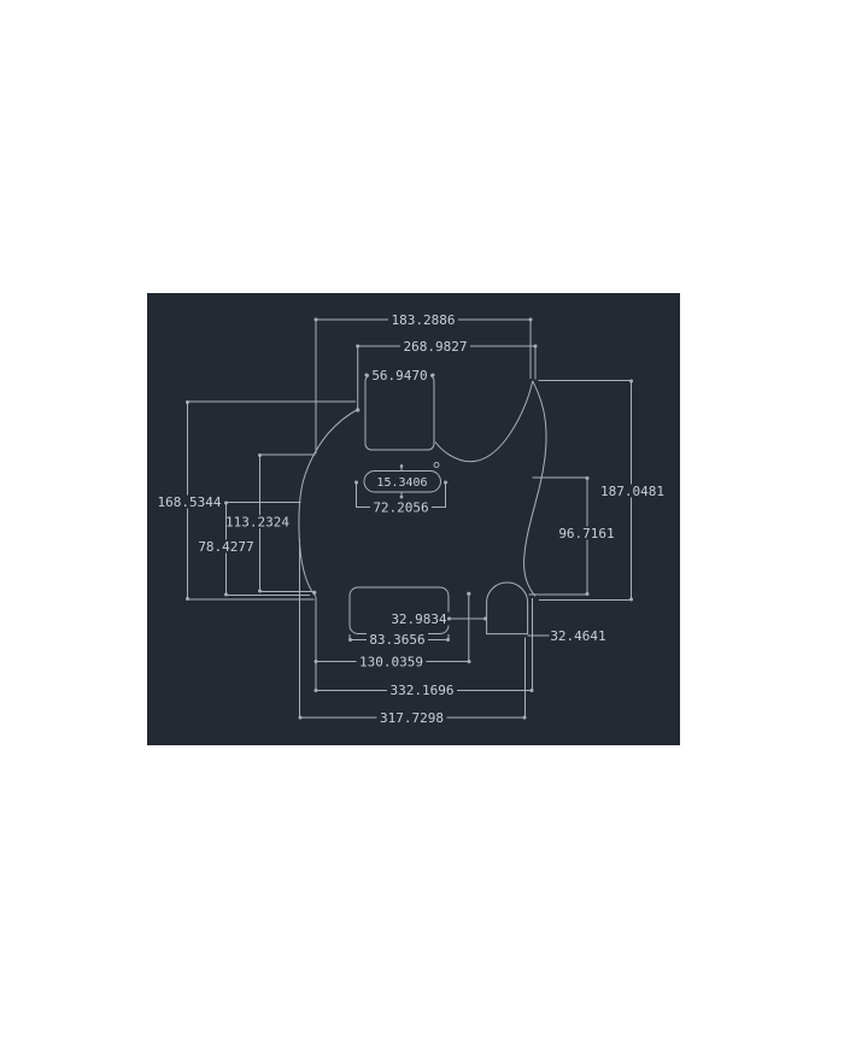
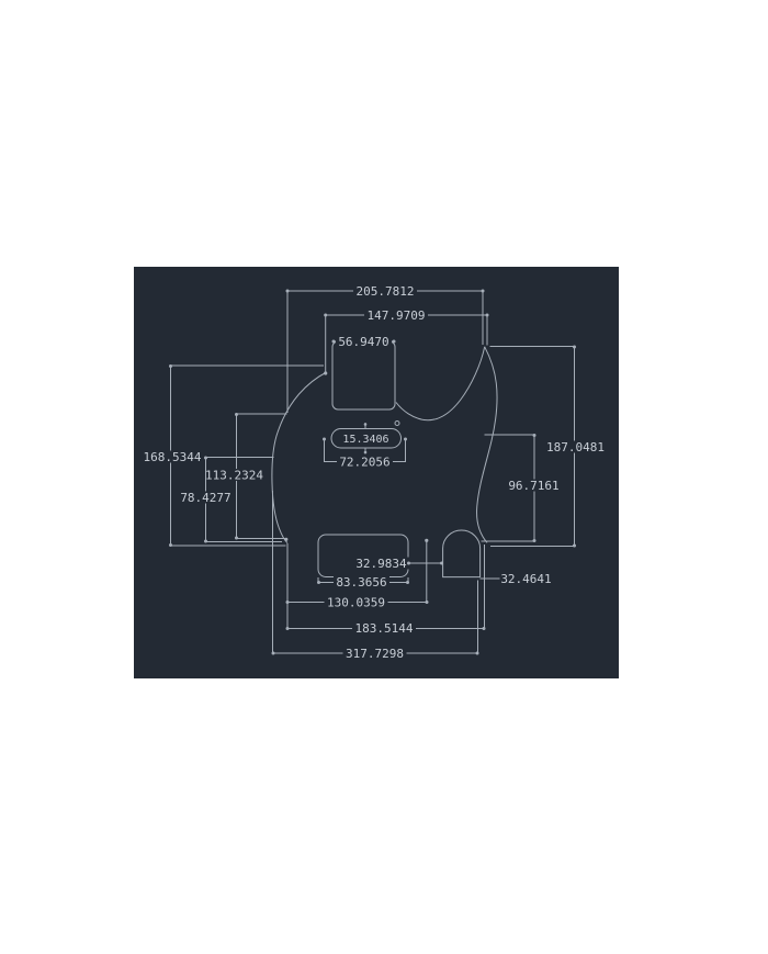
- 183.2886
+ 205.7812
- 268.9827
+ 147.9709
  56.9470
  168.5344
  113.2324
  78.4277
  187.0481
  96.7161
  15.3406
  72.2056
  32.9834
  83.3656
  32.4641
  130.0359
- 332.1696
+ 183.5144
  317.7298
